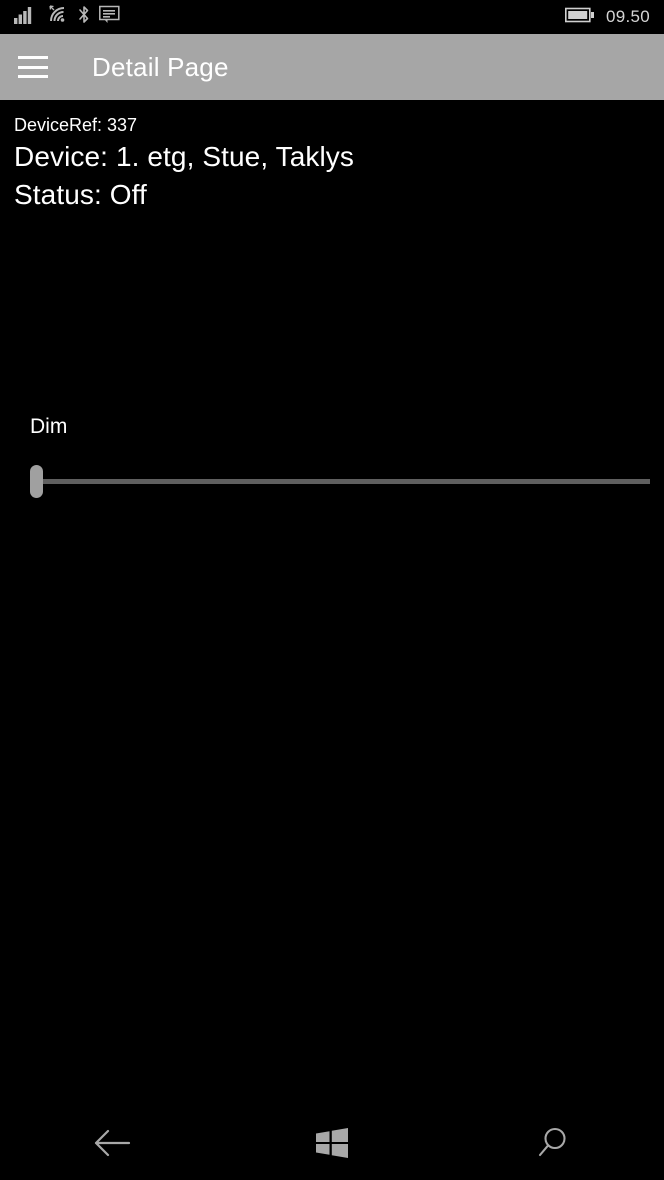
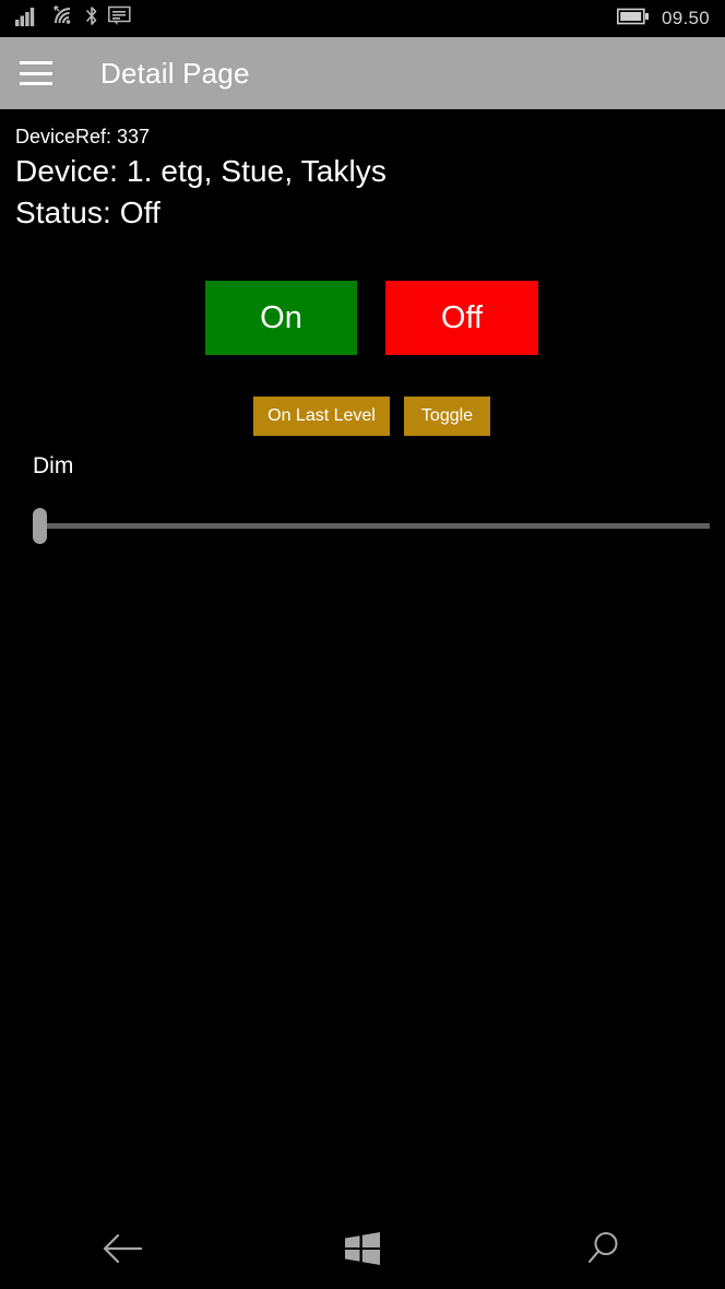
  09.50
  Detail Page
  DeviceRef: 337
  Device: 1. etg, Stue, Taklys
  Status: Off
+ On
+ Off
+ On Last Level
+ Toggle
  Dim
